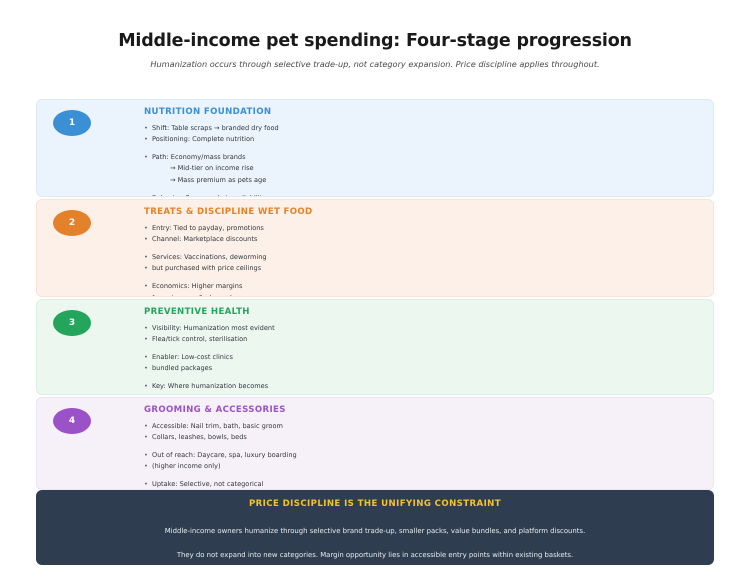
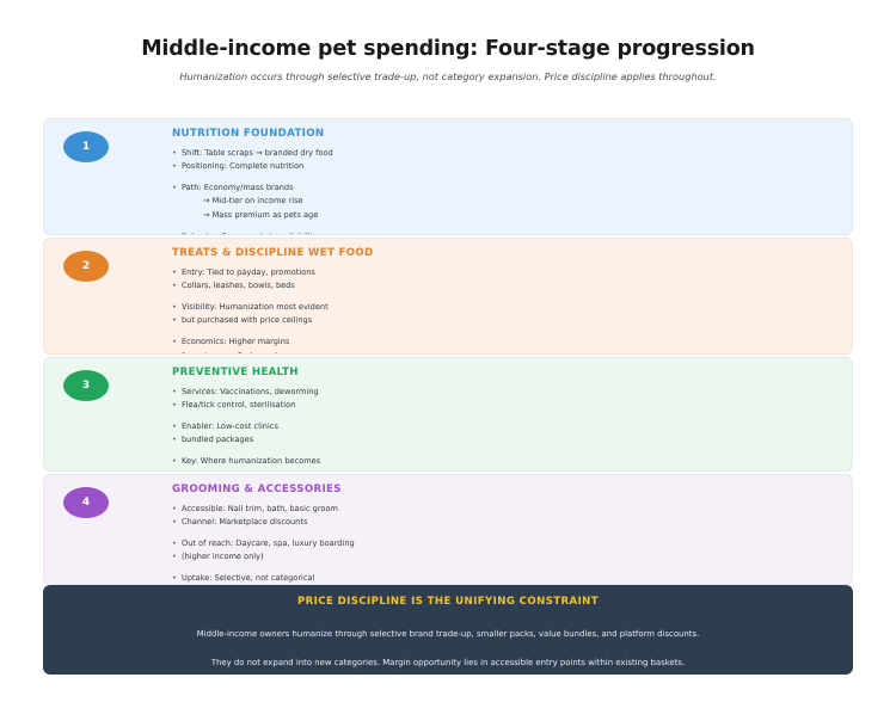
  Middle-income pet spending: Four-stage progression
  Humanization occurs through selective trade-up, not category expansion. Price discipline applies throughout.
  1
  NUTRITION FOUNDATION
  Shift: Table scraps → branded dry food
  Positioning: Complete nutrition
  Path: Economy/mass brands
  → Mid-tier on income rise
  → Mass premium as pets age
  2
  TREATS & DISCIPLINE WET FOOD
  Entry: Tied to payday, promotions
- Channel: Marketplace discounts
+ Collars, leashes, bowls, beds
- Services: Vaccinations, deworming
+ Visibility: Humanization most evident
  but purchased with price ceilings
  Economics: Higher margins
  3
  PREVENTIVE HEALTH
- Visibility: Humanization most evident
+ Services: Vaccinations, deworming
  Flea/tick control, sterilisation
  Enabler: Low-cost clinics
  bundled packages
  Key: Where humanization becomes
  4
  GROOMING & ACCESSORIES
  Accessible: Nail trim, bath, basic groom
- Collars, leashes, bowls, beds
+ Channel: Marketplace discounts
  Out of reach: Daycare, spa, luxury boarding
  (higher income only)
  Uptake: Selective, not categorical
  PRICE DISCIPLINE IS THE UNIFYING CONSTRAINT
  Middle-income owners humanize through selective brand trade-up, smaller packs, value bundles, and platform discounts.
  They do not expand into new categories. Margin opportunity lies in accessible entry points within existing baskets.
